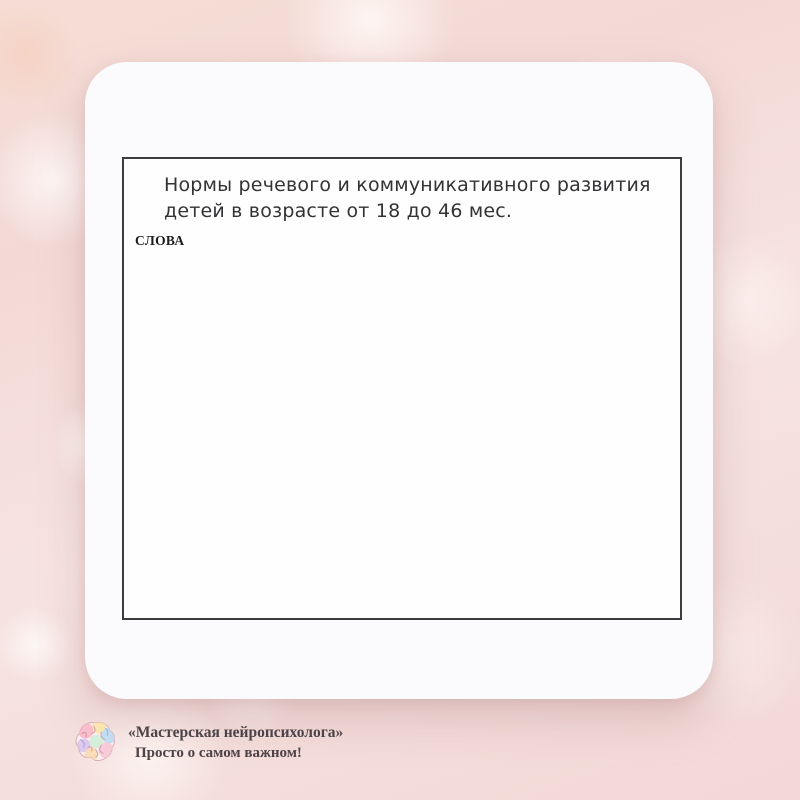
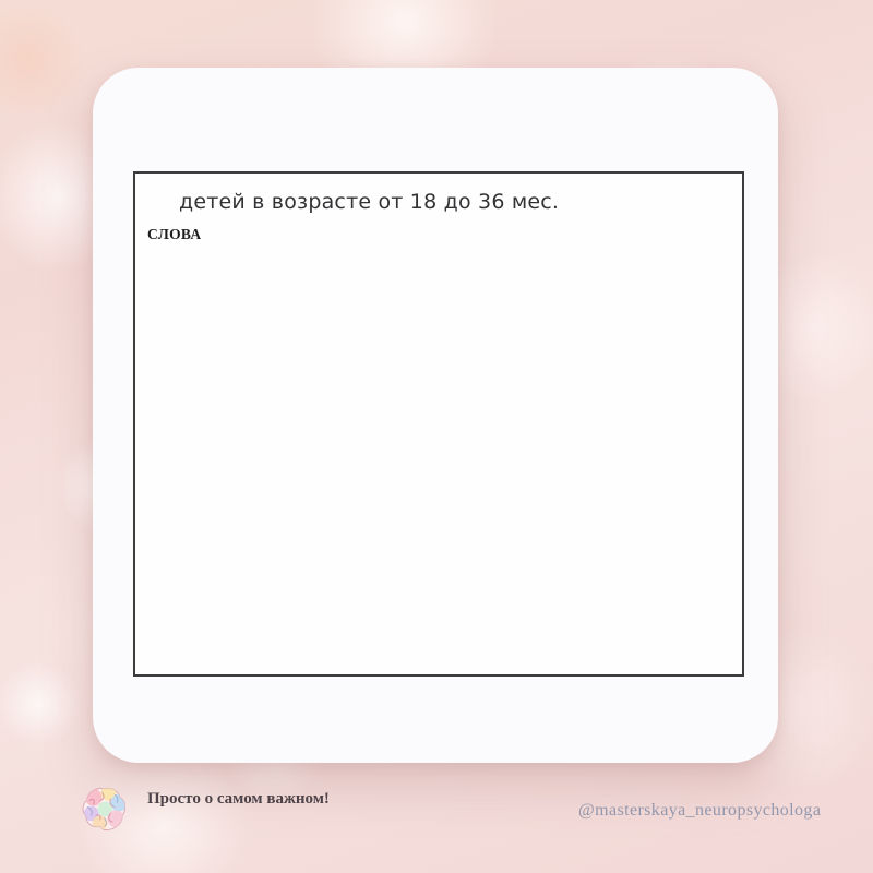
- Нормы речевого и коммуникативного развития
- детей в возрасте от 18 до 46 мес.
+ детей в возрасте от 18 до 36 мес.
  СЛОВА
- «Мастерская нейропсихолога»
  Просто о самом важном!
+ @masterskaya_neuropsychologa
